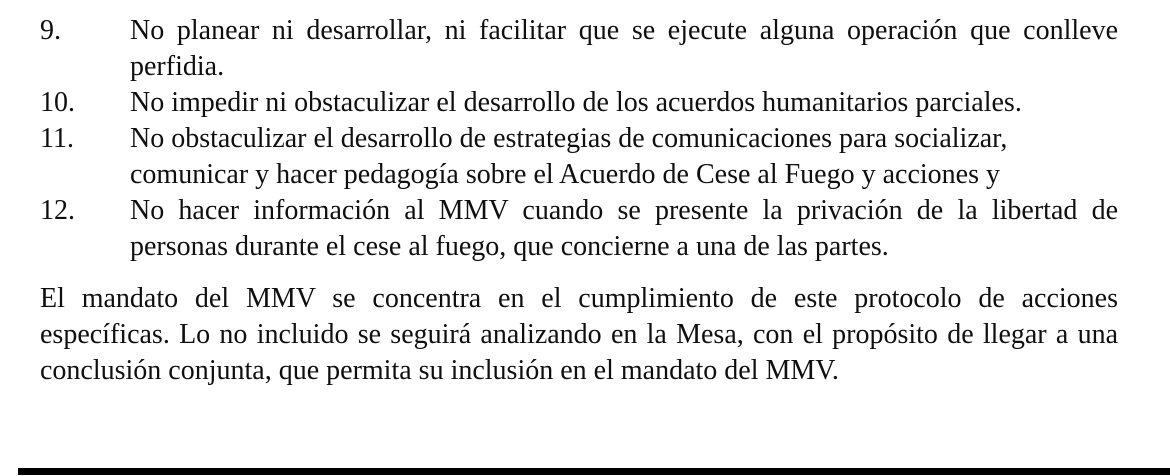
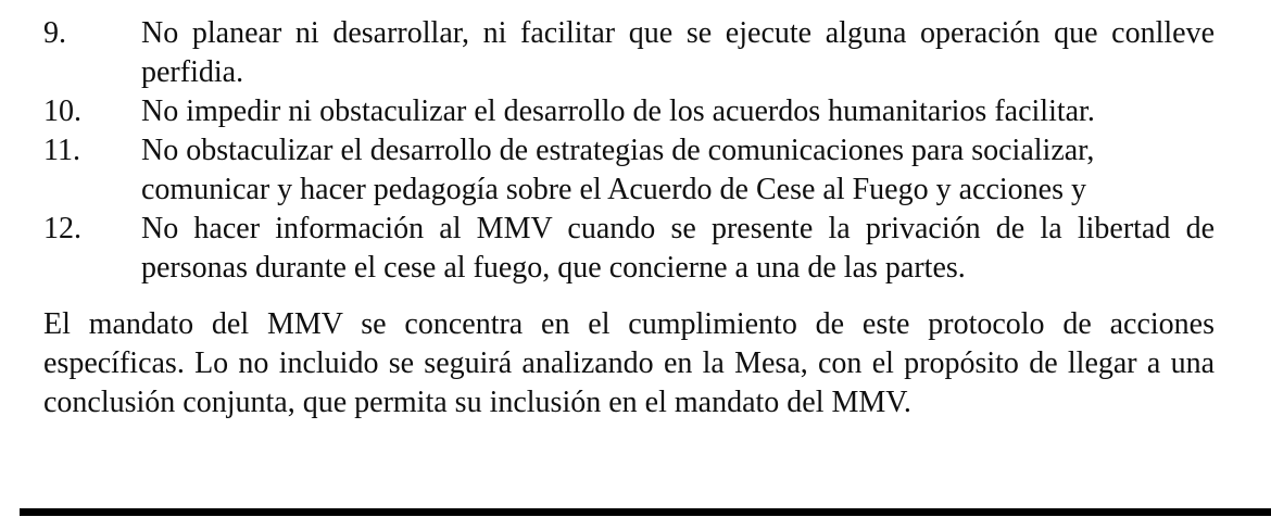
  9.
  No planear ni desarrollar, ni facilitar que se ejecute alguna operación que conlleve
  perfidia.
  10.
- No impedir ni obstaculizar el desarrollo de los acuerdos humanitarios parciales.
+ No impedir ni obstaculizar el desarrollo de los acuerdos humanitarios facilitar.
  11.
  No obstaculizar el desarrollo de estrategias de comunicaciones para socializar,
  comunicar y hacer pedagogía sobre el Acuerdo de Cese al Fuego y acciones y
  12.
  No hacer información al MMV cuando se presente la privación de la libertad de
  personas durante el cese al fuego, que concierne a una de las partes.
  El mandato del MMV se concentra en el cumplimiento de este protocolo de acciones
  específicas. Lo no incluido se seguirá analizando en la Mesa, con el propósito de llegar a una
  conclusión conjunta, que permita su inclusión en el mandato del MMV.
